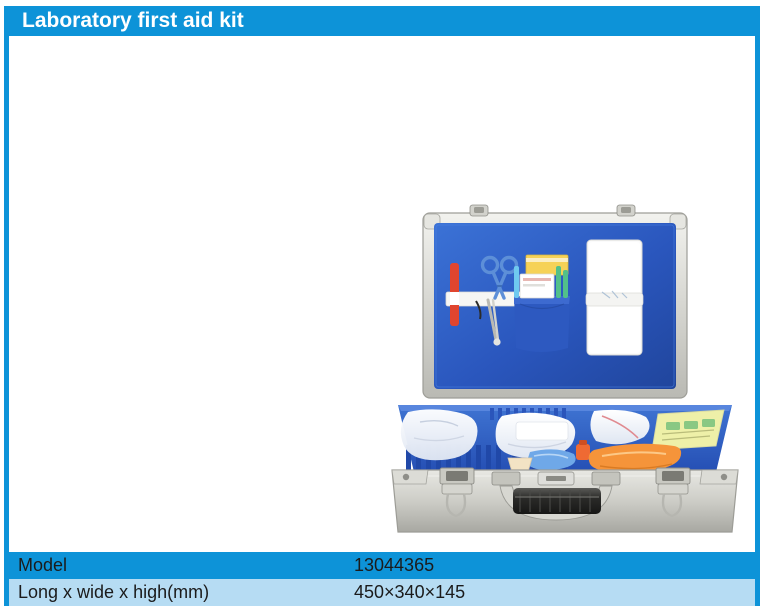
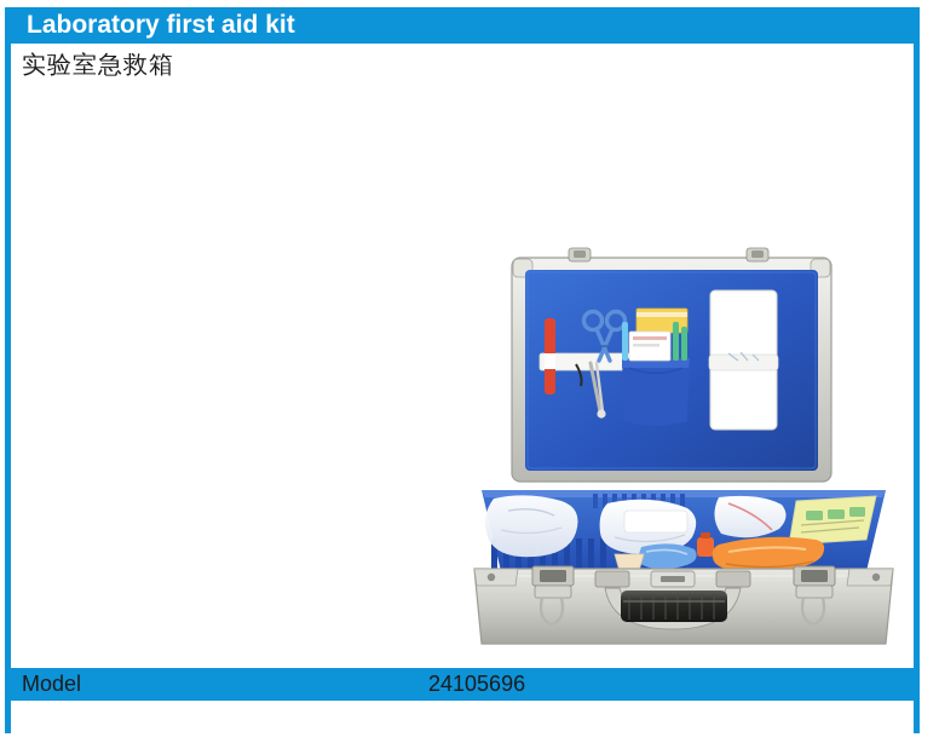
  Laboratory first aid kit
+ 实验室急救箱
- Model	13044365
+ Model	24105696
- Long x wide x high(mm)	450×340×145
